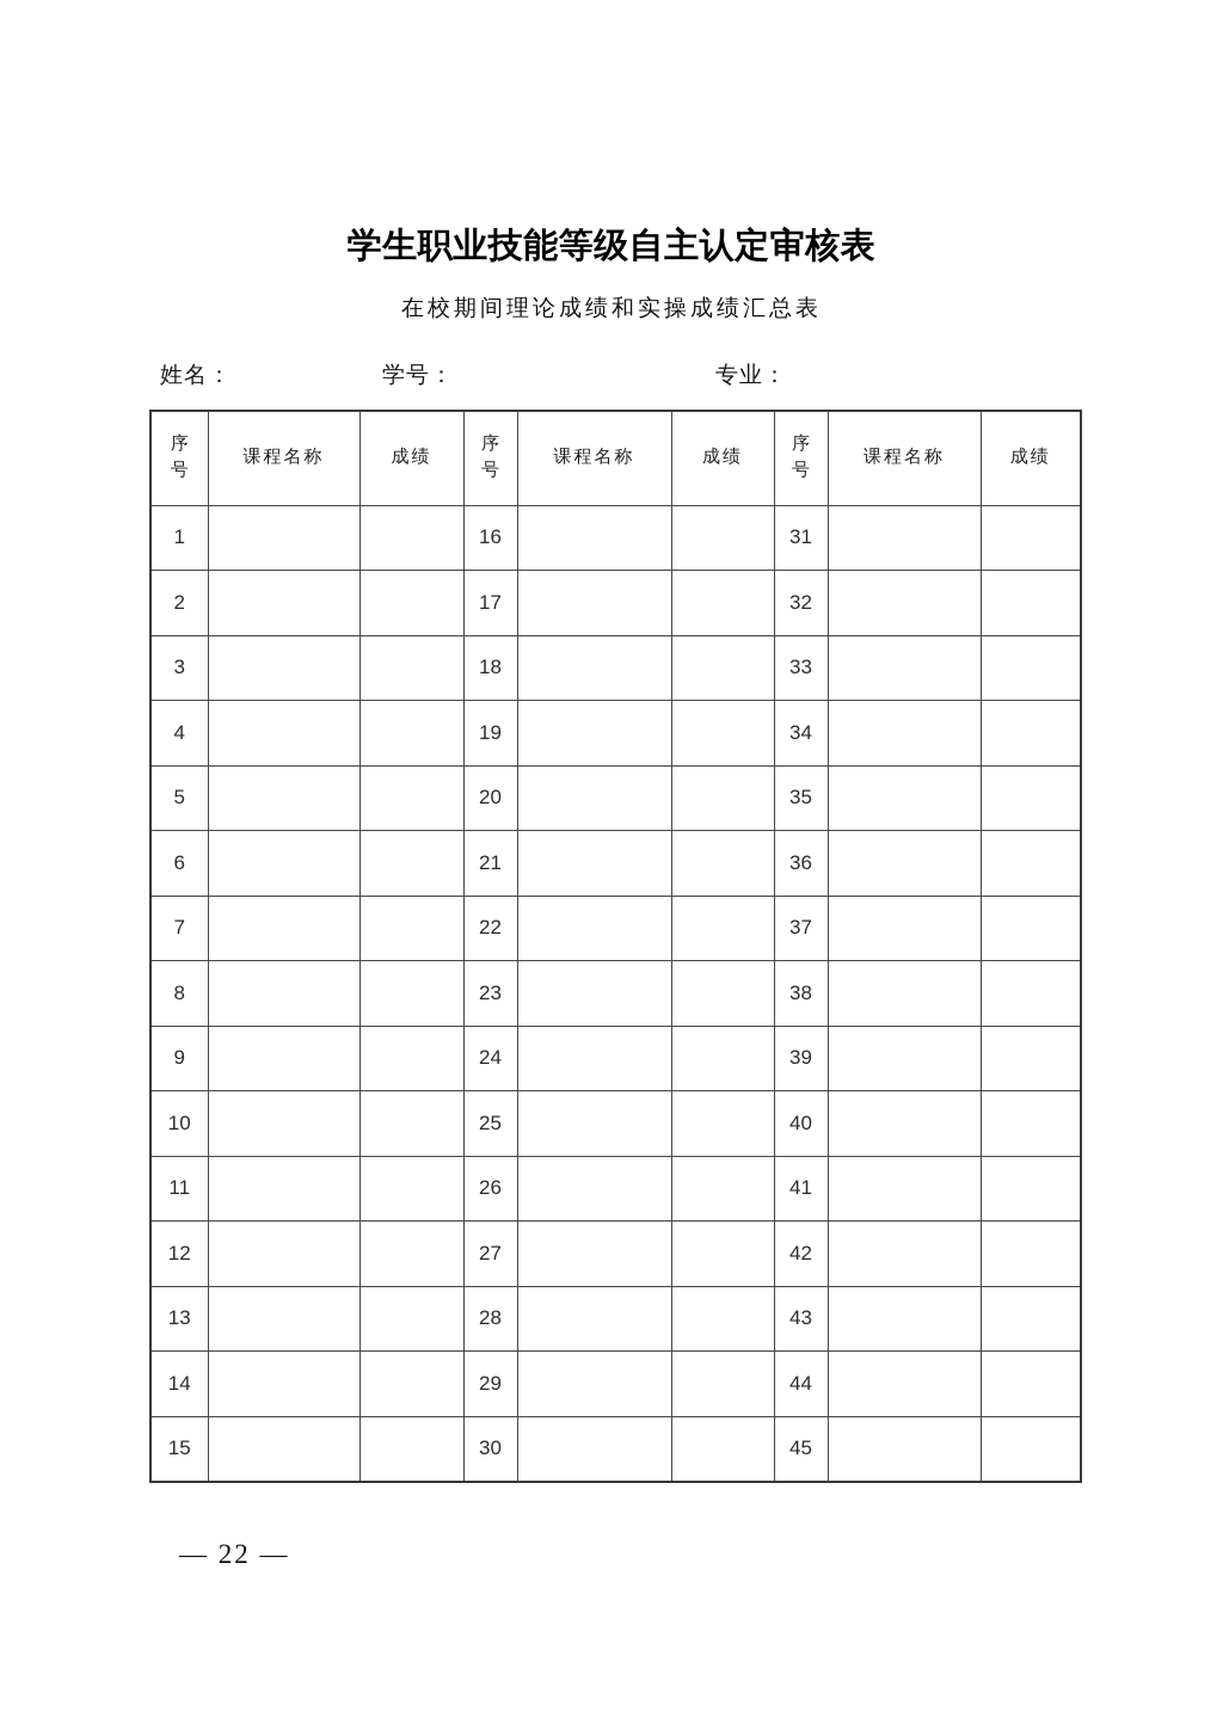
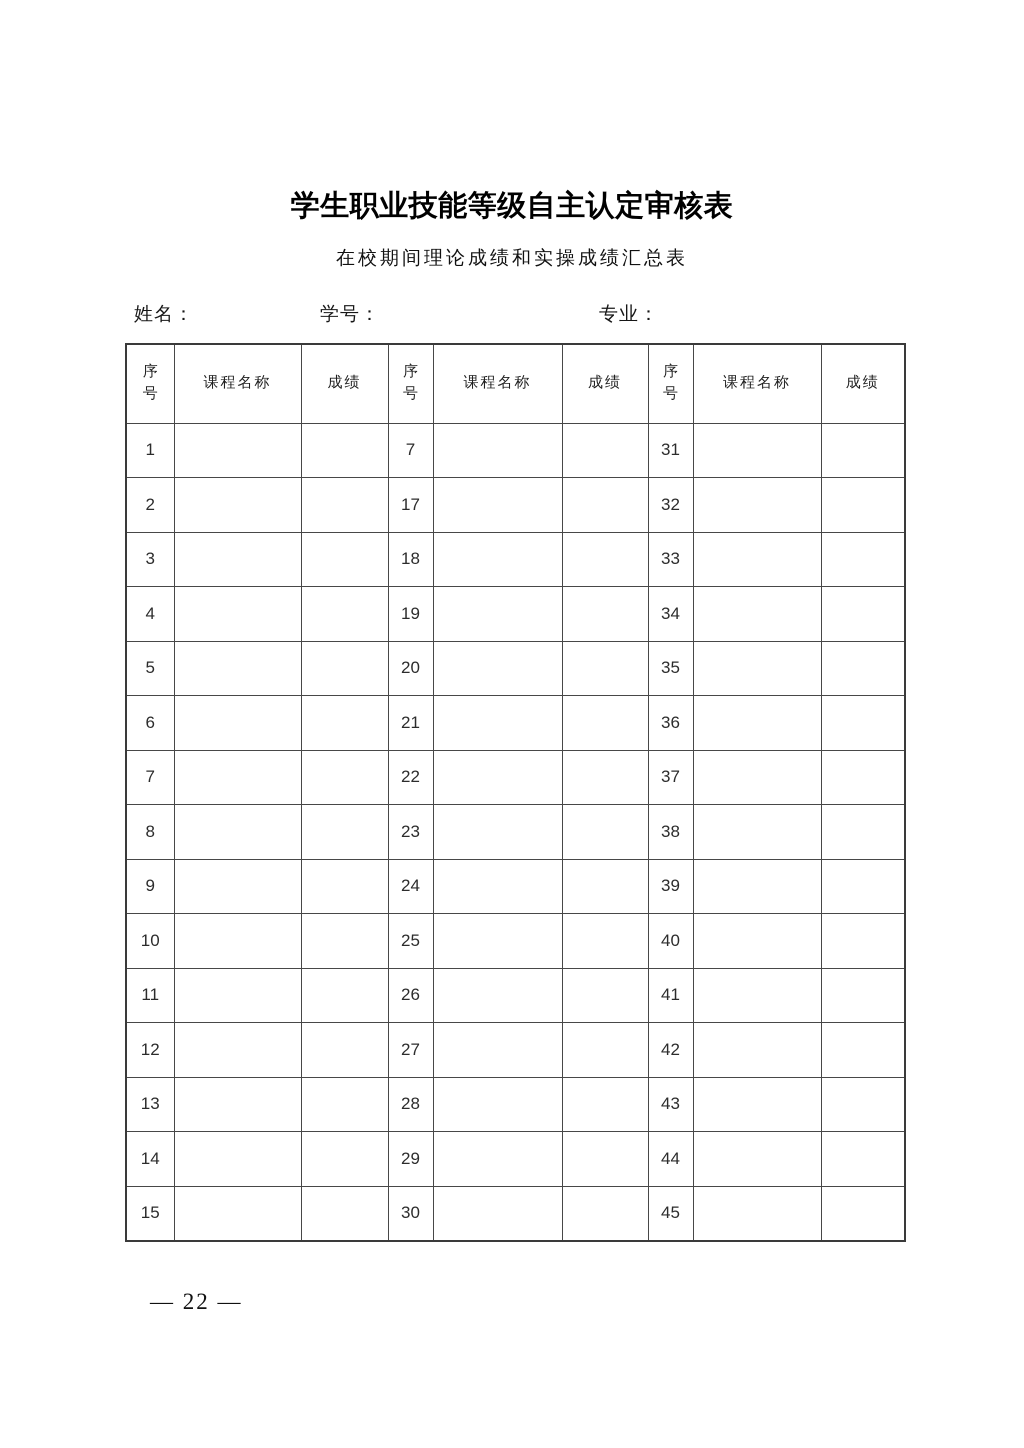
  学生职业技能等级自主认定审核表
  在校期间理论成绩和实操成绩汇总表
  姓名：
  学号：
  专业：
  序 号	课程名称	成绩	序 号	课程名称	成绩	序 号	课程名称	成绩
- 1			16			31
+ 1			7			31
  2			17			32
  3			18			33
  4			19			34
  5			20			35
  6			21			36
  7			22			37
  8			23			38
  9			24			39
  10			25			40
  11			26			41
  12			27			42
  13			28			43
  14			29			44
  15			30			45
  — 22 —
